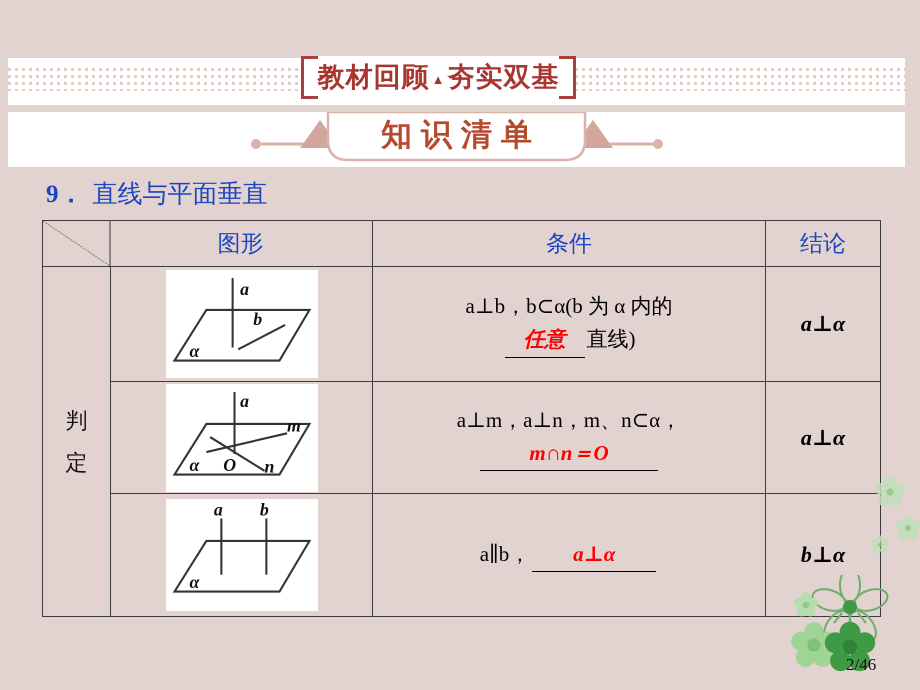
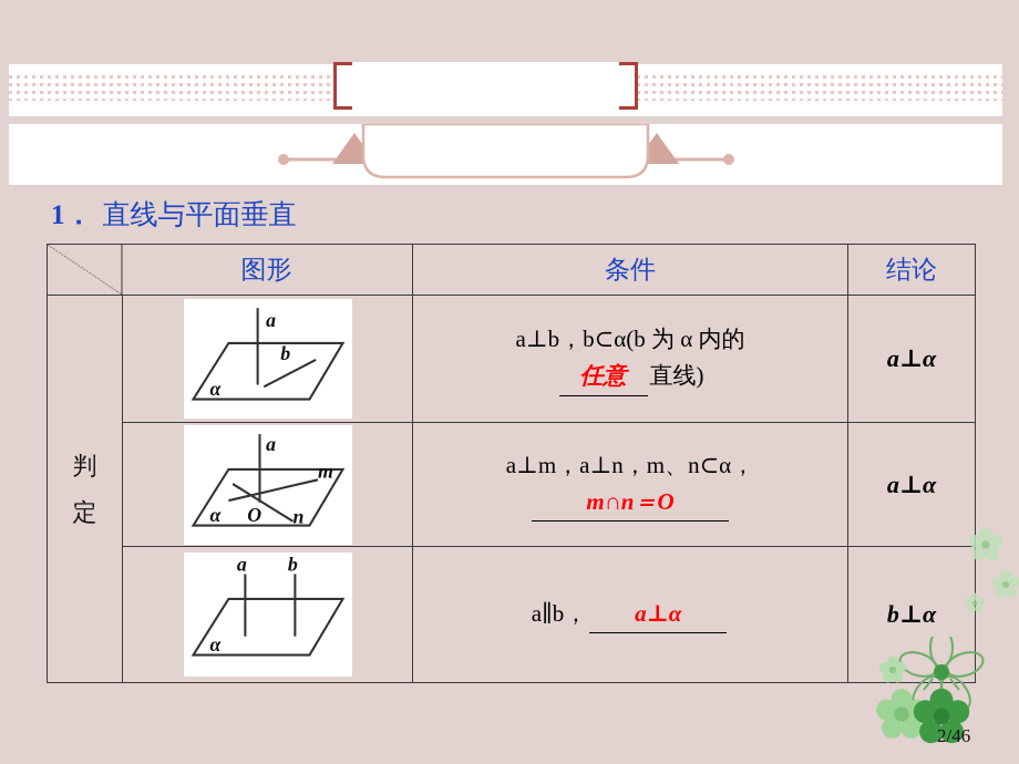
- 教材回顾 ▲ 夯实双基
- 知识清单
- 9． 直线与平面垂直
+ 1． 直线与平面垂直
  图形	条件	结论
  判 定	a b α	a⊥b，b⊂α(b 为 α 内的 任意 直线)	a⊥α
  a m n O α	a⊥m，a⊥n，m、n⊂α， m∩n＝O	a⊥α
  a b α	a∥b， a⊥α	b⊥α
  2/46
